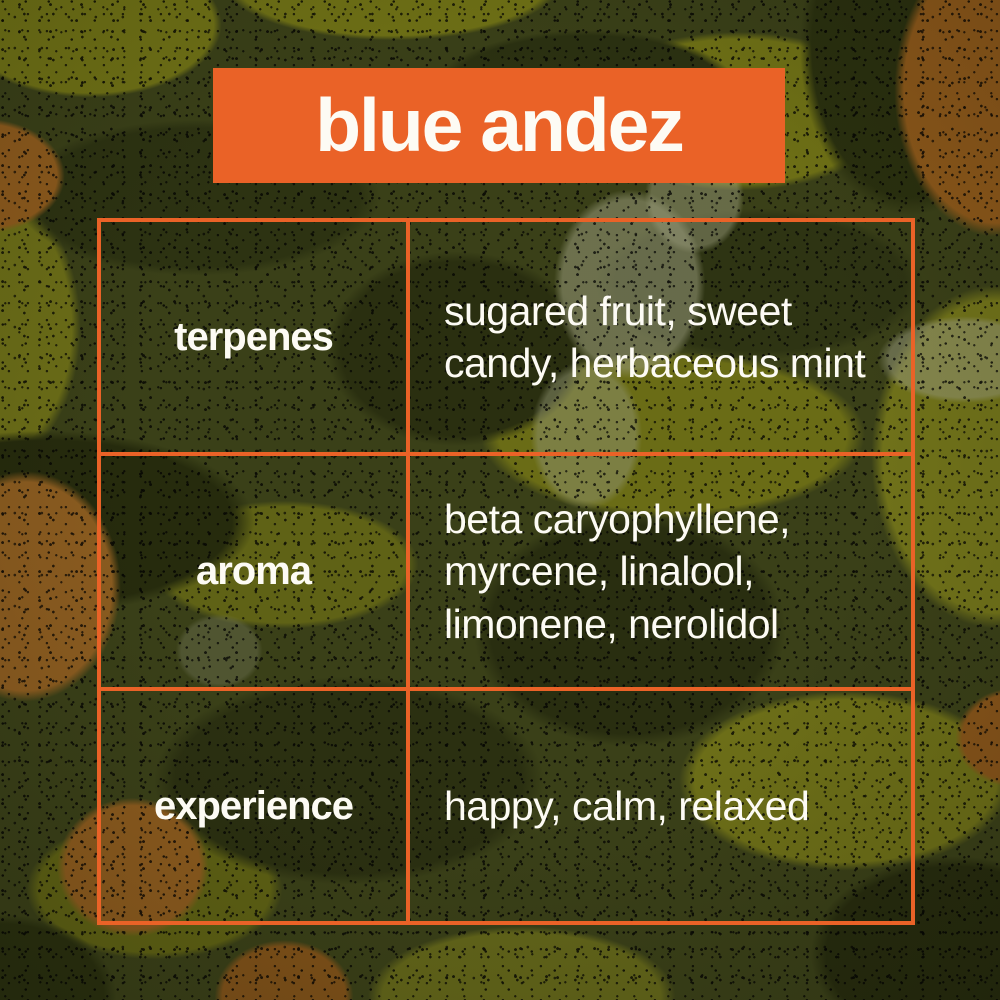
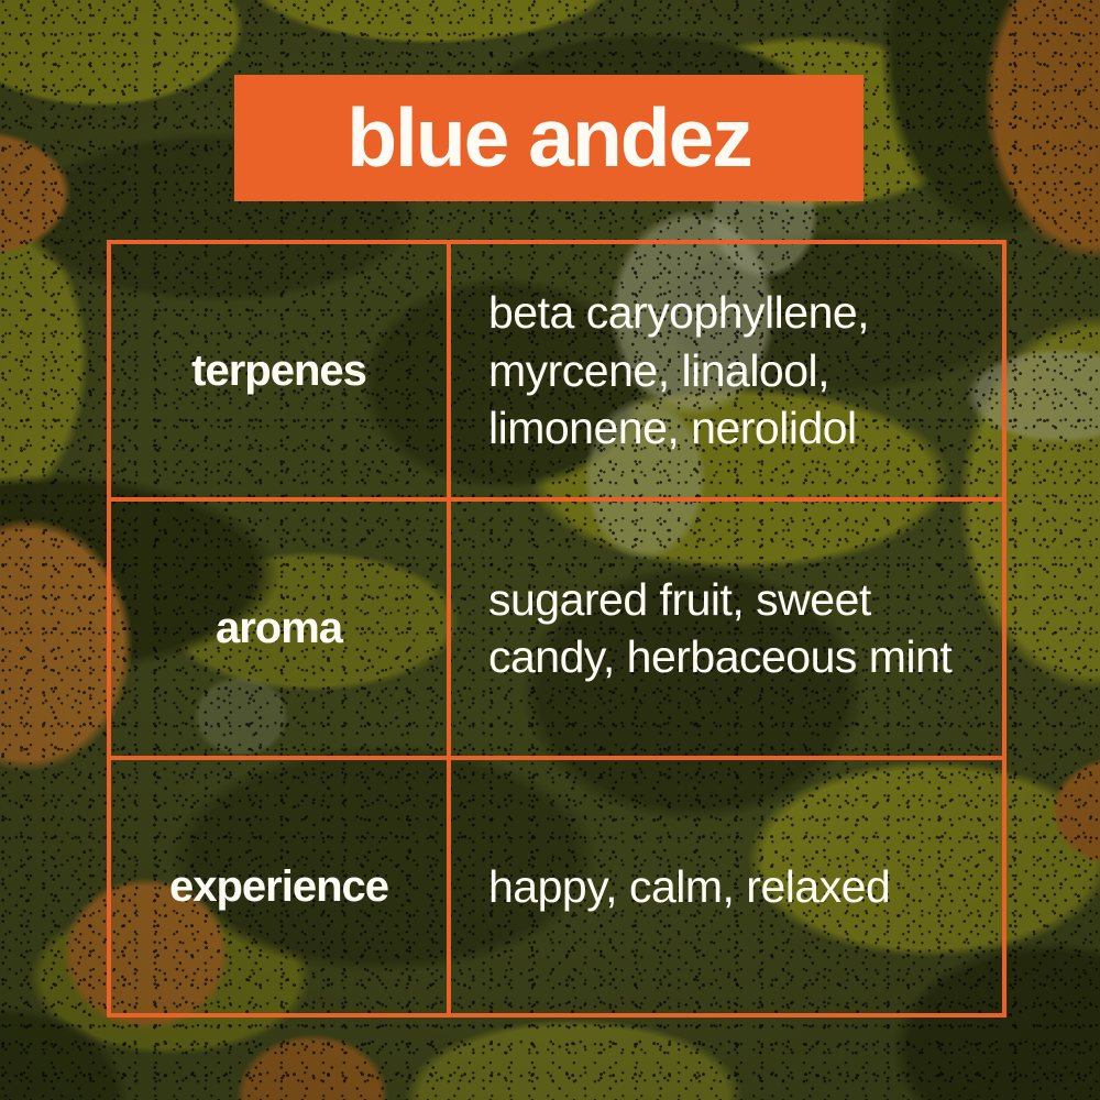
  blue andez
  terpenes
- sugared fruit, sweet candy, herbaceous mint
+ beta caryophyllene, myrcene, linalool, limonene, nerolidol
  aroma
- beta caryophyllene, myrcene, linalool, limonene, nerolidol
+ sugared fruit, sweet candy, herbaceous mint
  experience
  happy, calm, relaxed
